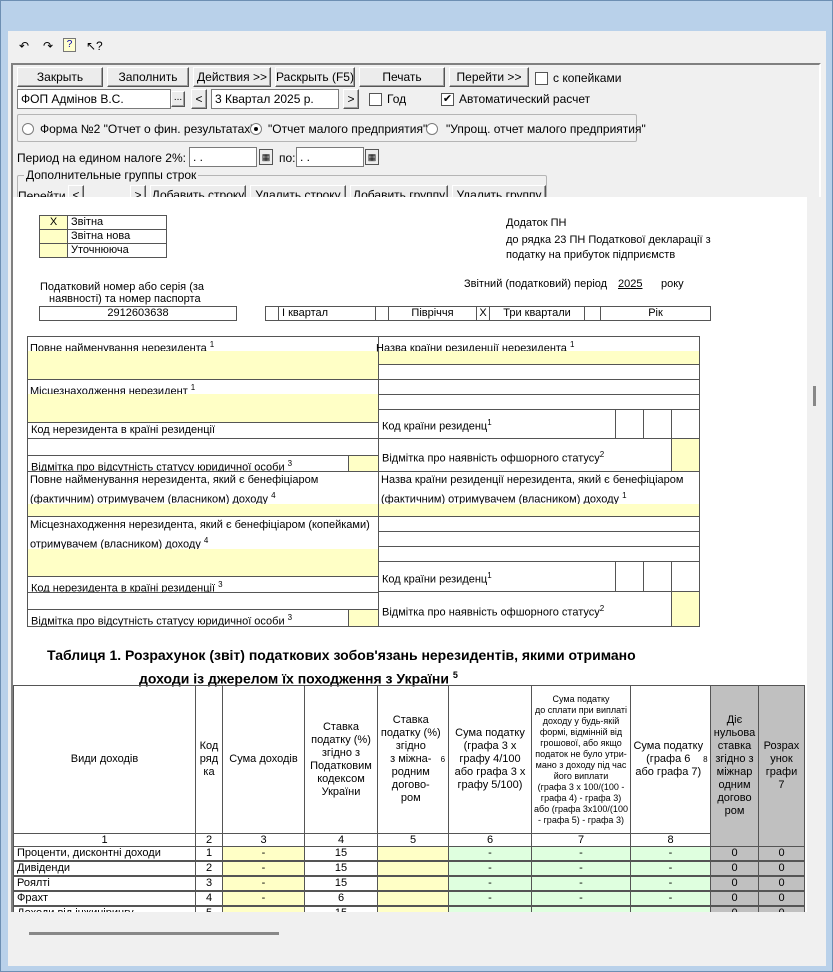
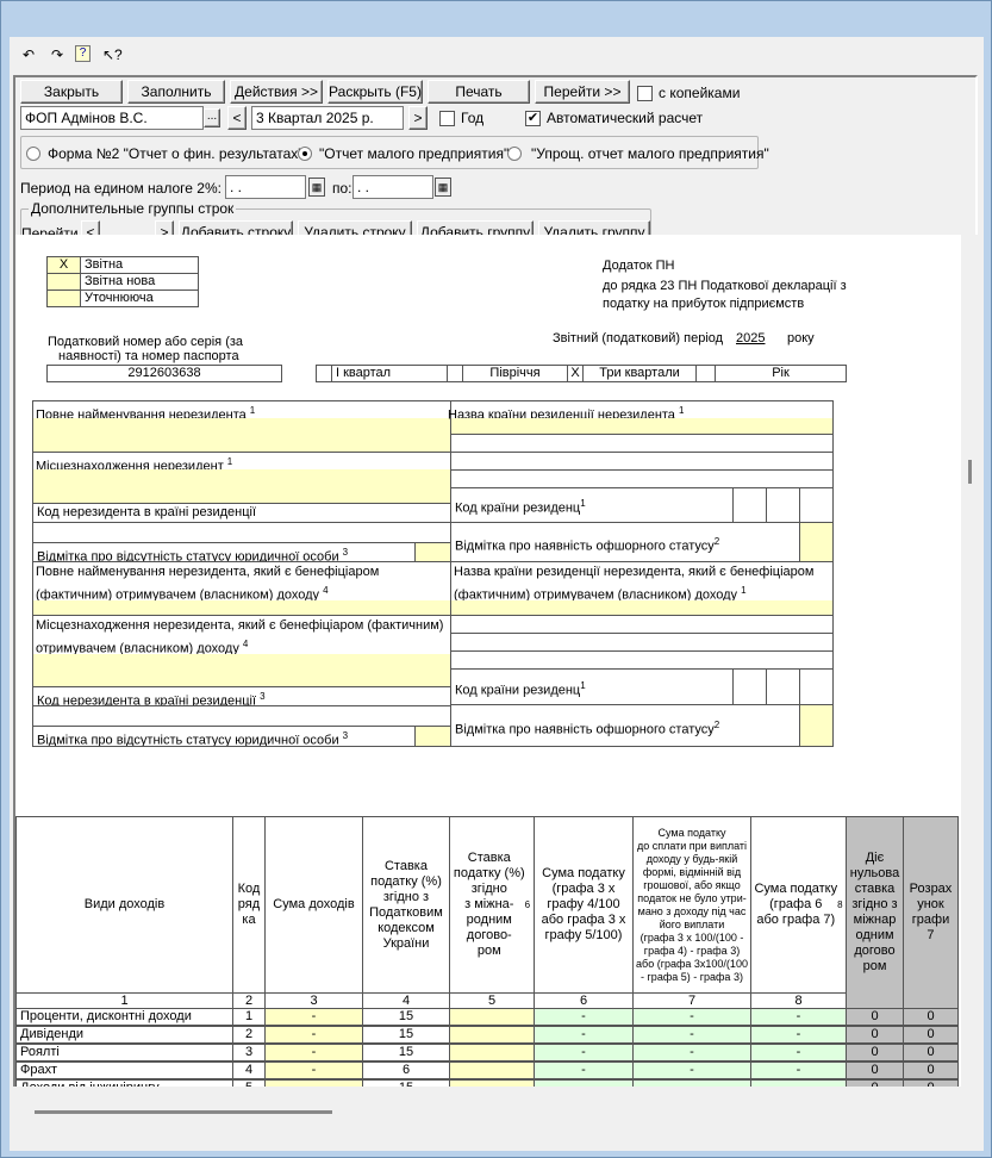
  ↶
  ↷
  ?
  ↖?
  Закрыть
  Заполнить
  Действия >>
  Раскрыть (F5)
  Печать
  Перейти >>
  с копейками
  ФОП Адмінов В.С.
  ...
  <
  3 Квартал 2025 р.
  >
  Год
  ✔
  Автоматический расчет
  Форма №2 "Отчет о фин. результатах
  "Отчет малого предприятия
  "Упрощ. отчет малого предприятия"
  Период на едином налоге 2%:
  . .
  ▦
  по:
  . .
  ▦
  Дополнительные группы строк
  Перейти
  <
  >
  Добавить строку
  Удалить строку
  Добавить группу
  Удалить группу
  X
  Звітна
  Звітна нова
  Уточнююча
  Додаток ПН
  до рядка 23 ПН Податкової декларації з
  податку на прибуток підприємств
  Податковий номер або серія (за
  наявності) та номер паспорта
  2912603638
  Звітний (податковий) період
  2025
  року
  І квартал
  Півріччя
  X
  Три квартали
  Рік
  Повне найменування нерезидента 1
  Місцезнаходження нерезидент 1
  Код нерезидента в країні резиденції
  Відмітка про відсутність статусу юридичної особи 3
  Назва країни резиденції нерезидента 1
  Код країни резиденц1
  Відмітка про наявність офшорного статусу2
  Повне найменування нерезидента, який є бенефіціаром
  (фактичним) отримувачем (власником) доходу 4
- Місцезнаходження нерезидента, який є бенефіціаром (копейками)
+ Місцезнаходження нерезидента, який є бенефіціаром (фактичним)
  отримувачем (власником) доходу 4
  Код нерезидента в країні резиденції 3
  Відмітка про відсутність статусу юридичної особи 3
  Назва країни резиденції нерезидента, який є бенефіціаром
  (фактичним) отримувачем (власником) доходу 1
  Код країни резиденц1
  Відмітка про наявність офшорного статусу2
- Таблиця 1. Розрахунок (звіт) податкових зобов'язань нерезидентів, якими отримано
- доходи із джерелом їх походження з України 5
  Види доходів
  1
  Код
  ряд
  ка
  2
  Сума доходів
  3
  Ставка
  податку (%)
  згідно з
  Податковим
  кодексом
  України
  4
  Ставка
  податку (%)
  згідно
  з міжна-
  родним
  догово-
  ром
  6
  5
  Сума податку
  (графа 3 х
  графу 4/100
  або графа 3 х
  графу 5/100)
  6
  Сума податку
  до сплати при виплаті
  доходу у будь-якій
  формі, відмінній від
  грошової, або якщо
  податок не було утри-
  мано з доходу під час
  його виплати
  (графа 3 х 100/(100 -
  графа 4) - графа 3)
  або (графа 3х100/(100
  - графа 5) - графа 3)
  7
  Сума податку
  (графа 6
  або графа 7)
  8
  8
  Діє
  нульова
  ставка
  згідно з
  міжнар
  одним
  догово
  ром
  Розрах
  унок
  графи
  7
  Проценти, дисконтні доходи
  1
  -
  15
  -
  -
  -
  0
  0
  Дивіденди
  2
  -
  15
  -
  -
  -
  0
  0
  Роялті
  3
  -
  15
  -
  -
  -
  0
  0
  Фрахт
  4
  -
  6
  -
  -
  -
  0
  0
